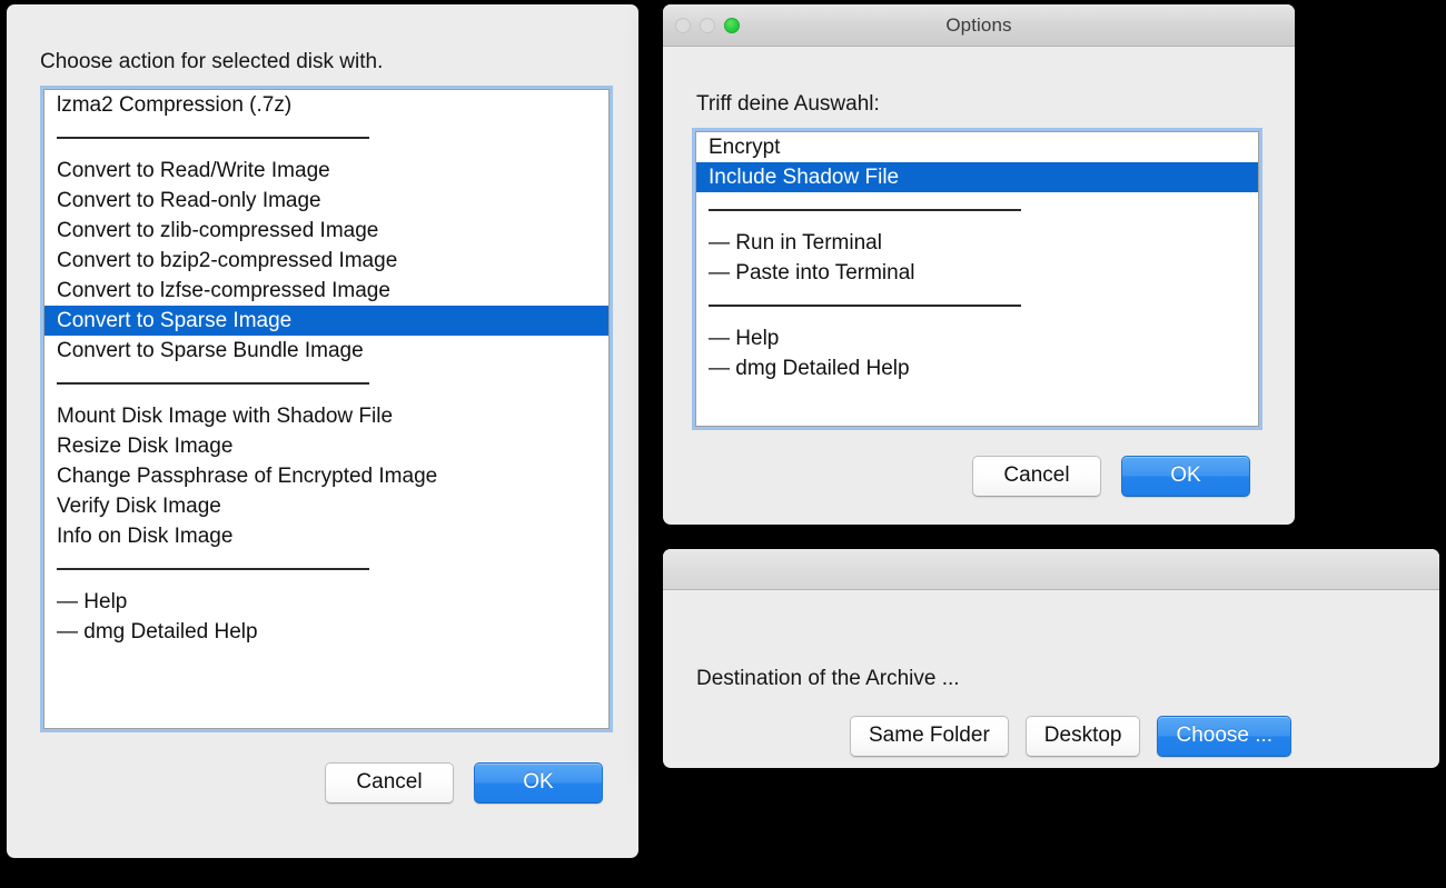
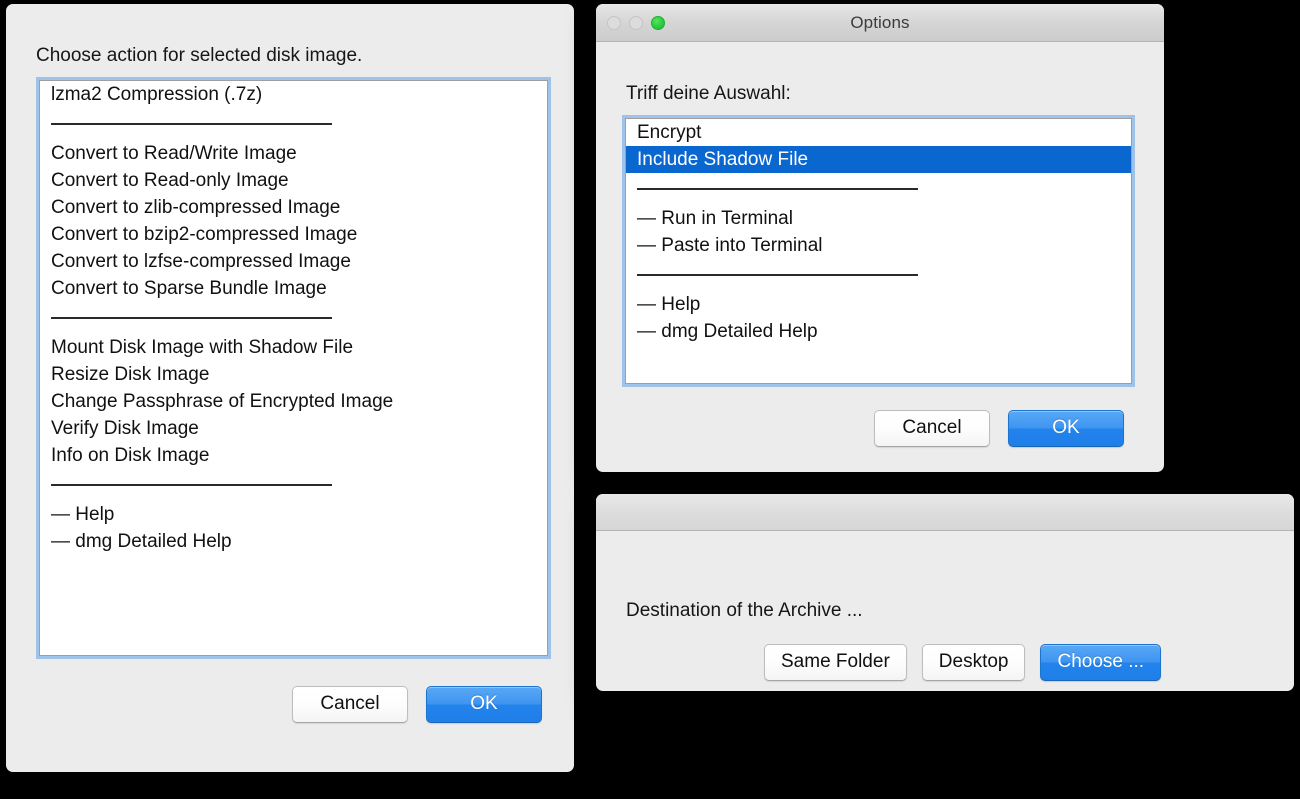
- Choose action for selected disk with.
+ Choose action for selected disk image.
  lzma2 Compression (.7z)
  Convert to Read/Write Image
  Convert to Read-only Image
  Convert to zlib-compressed Image
  Convert to bzip2-compressed Image
  Convert to lzfse-compressed Image
- Convert to Sparse Image
  Convert to Sparse Bundle Image
  Mount Disk Image with Shadow File
  Resize Disk Image
  Change Passphrase of Encrypted Image
  Verify Disk Image
  Info on Disk Image
  — Help
  — dmg Detailed Help
  Cancel
  OK
  Options
  Triff deine Auswahl:
  Encrypt
  Include Shadow File
  — Run in Terminal
  — Paste into Terminal
  — Help
  — dmg Detailed Help
  Cancel
  OK
  Destination of the Archive ...
  Same Folder
  Desktop
  Choose ...
